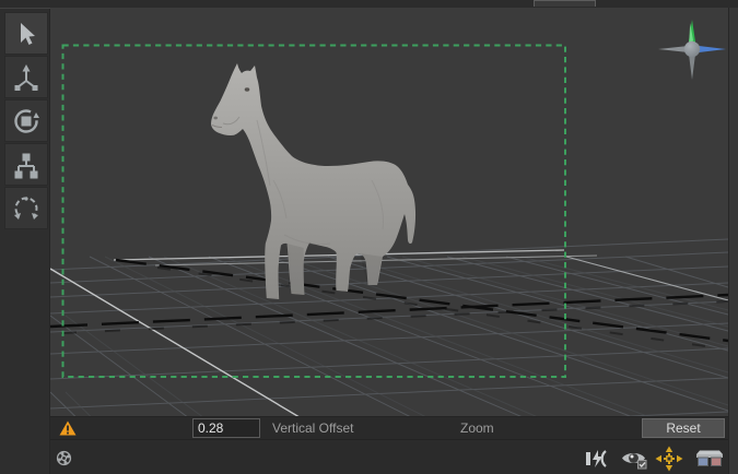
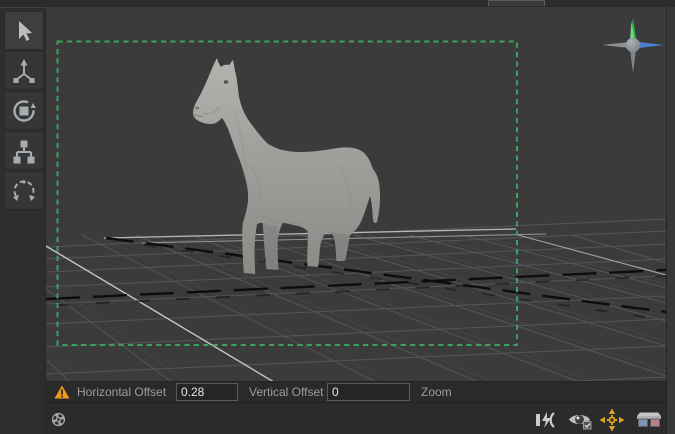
+ Horizontal Offset
  0.28
  Vertical Offset
+ 0
  Zoom
- Reset
